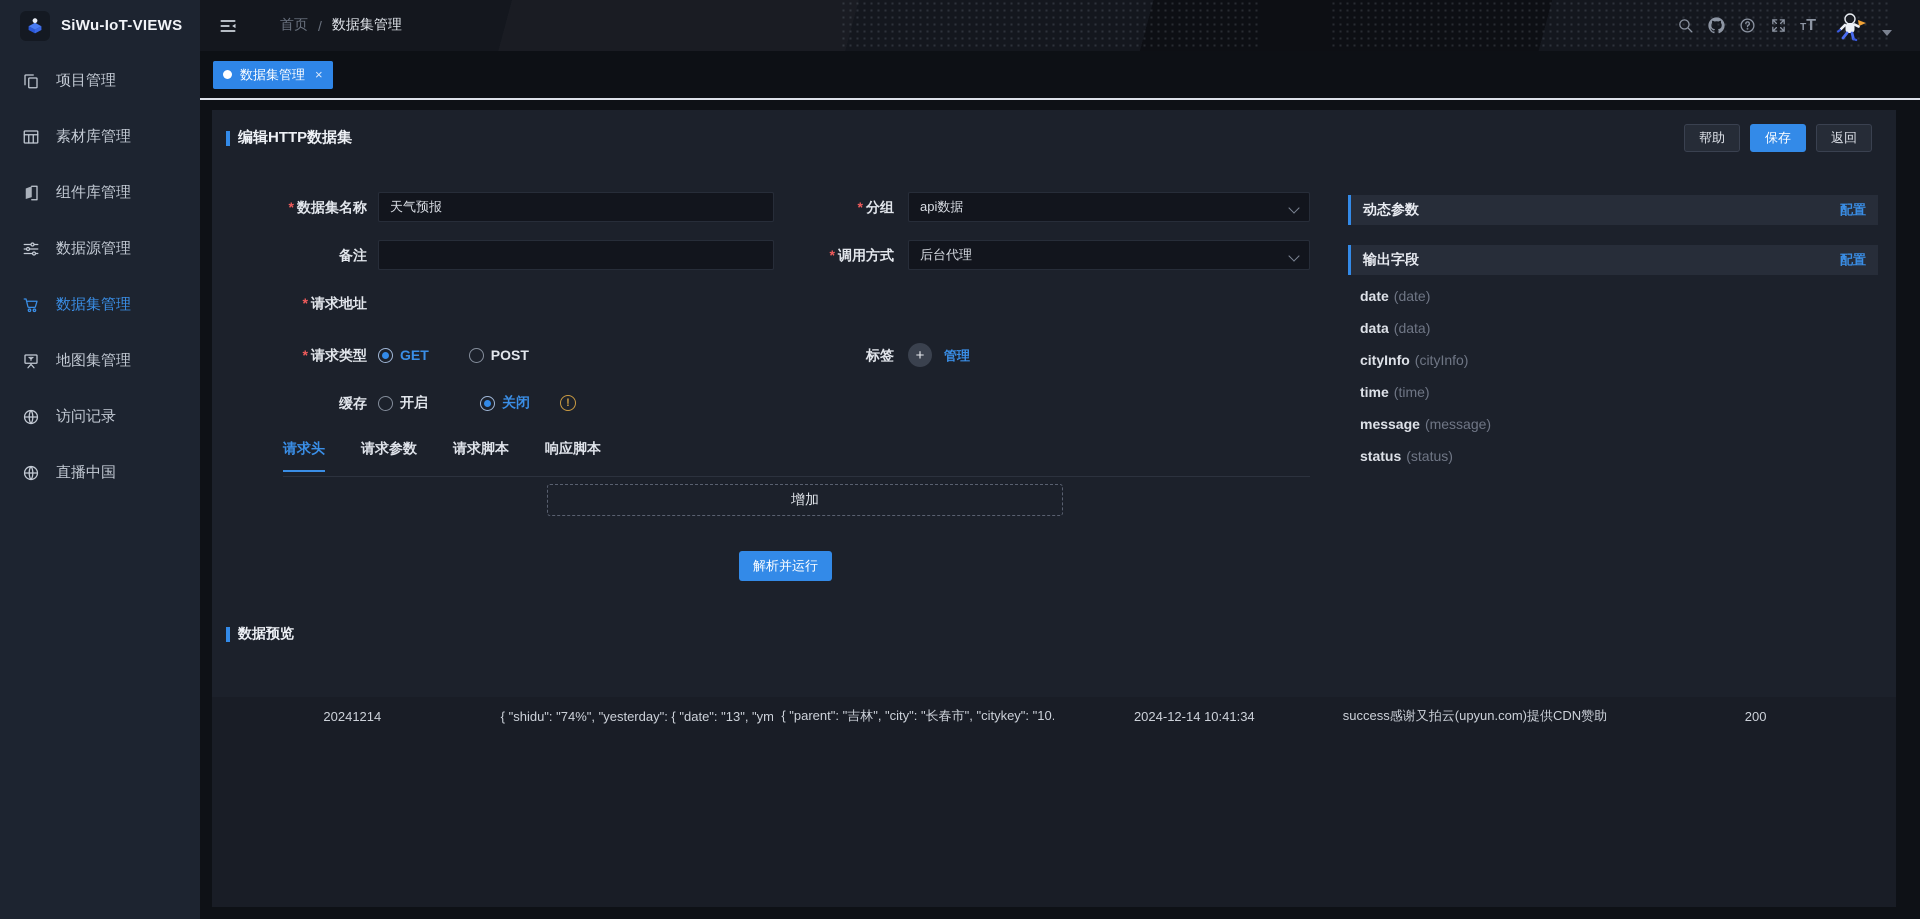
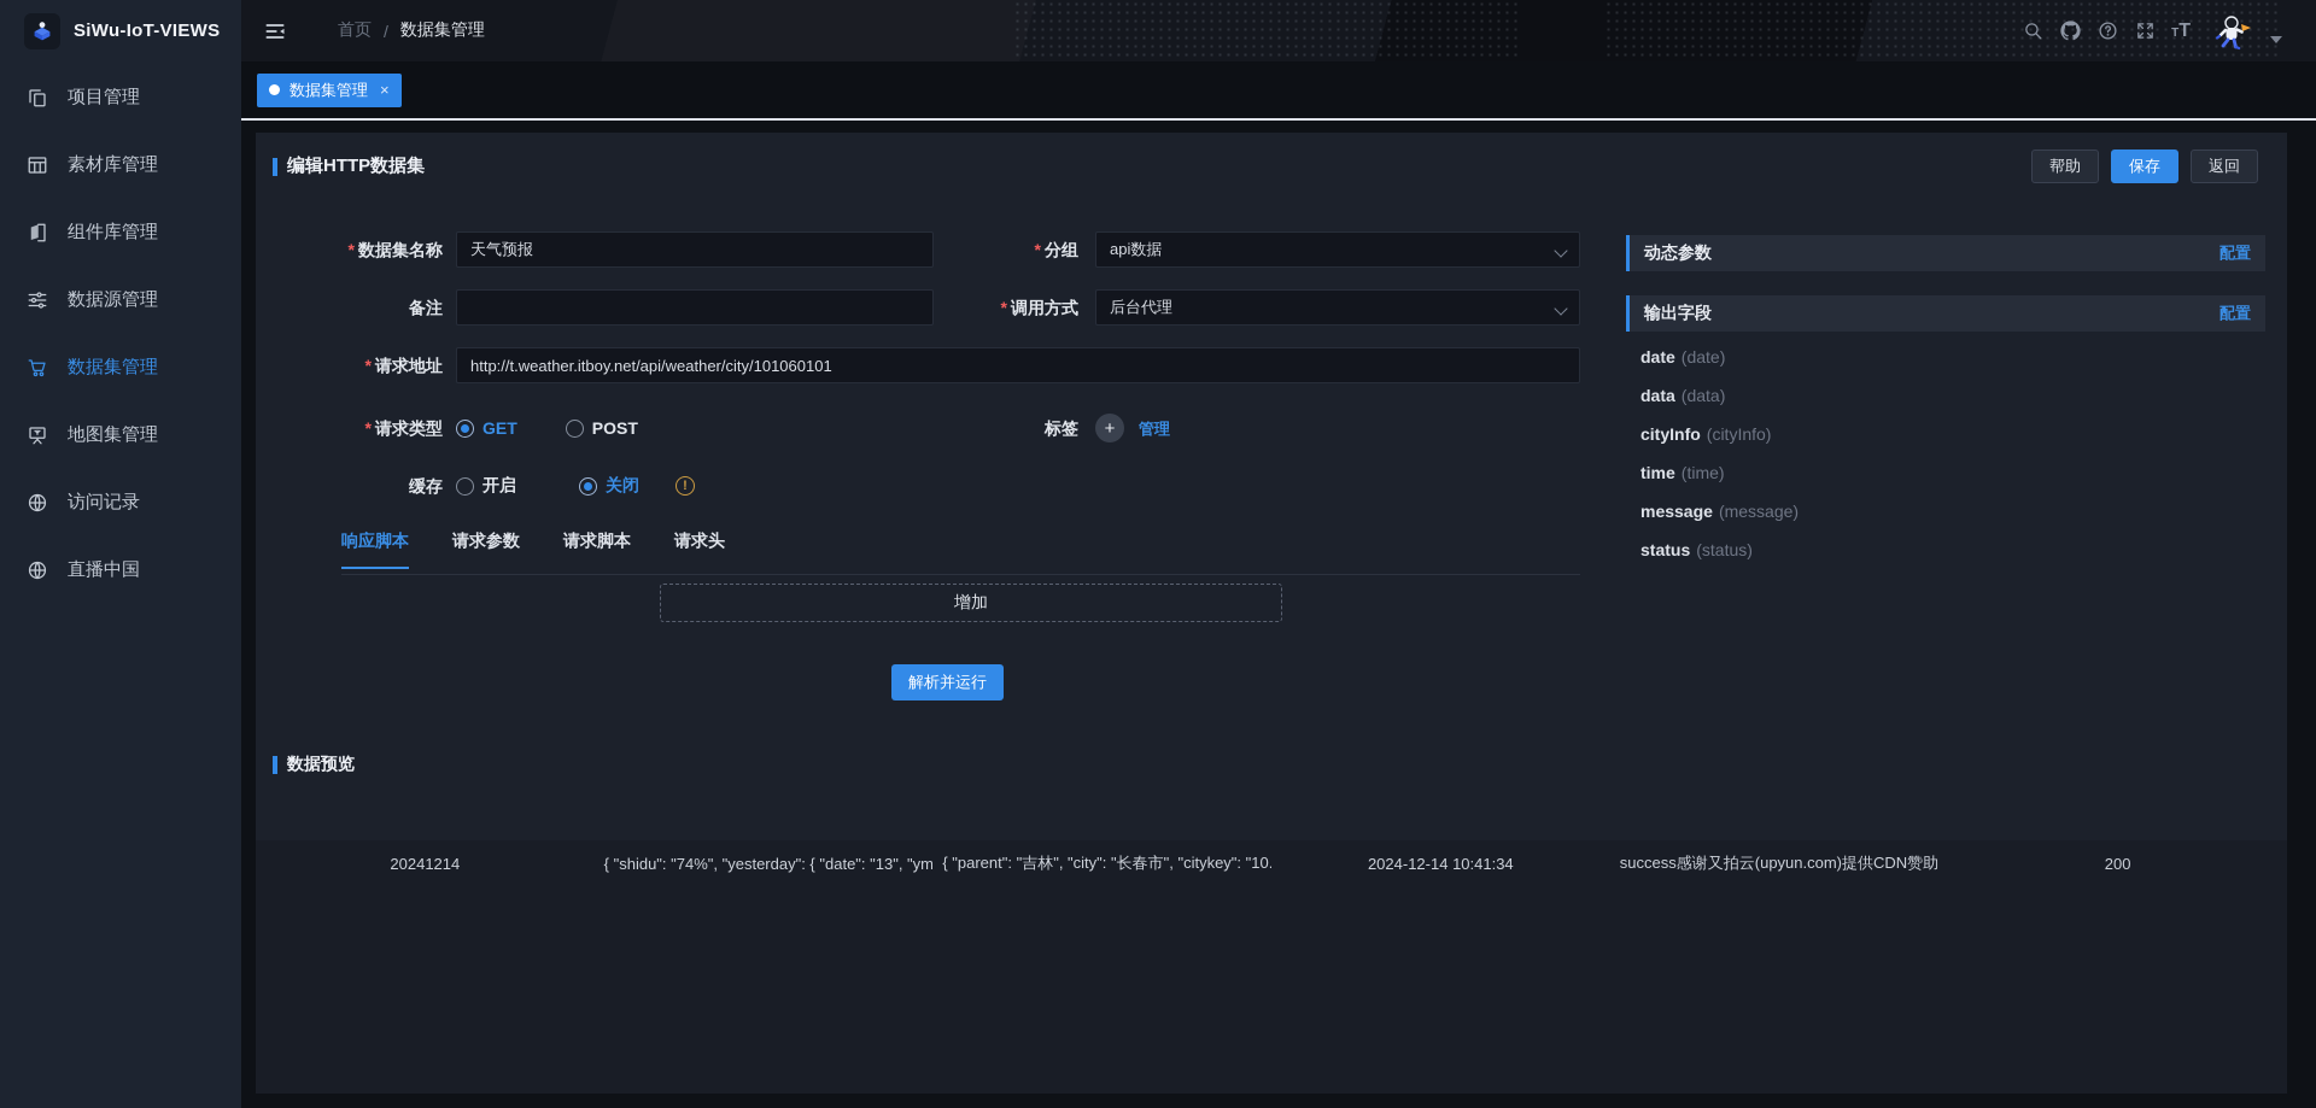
  SiWu-IoT-VIEWS
  项目管理
  素材库管理
  组件库管理
  数据源管理
  数据集管理
  地图集管理
  访问记录
  直播中国
  首页
  /
  数据集管理
  T
  T
  数据集管理
  ×
  编辑HTTP数据集
  帮助
  保存
  返回
  * 数据集名称
  天气预报
  * 分组
  api数据
  备注
  * 调用方式
  后台代理
  * 请求地址
+ http://t.weather.itboy.net/api/weather/city/101060101
  * 请求类型
  GET
  POST
  标签
  +
  管理
  缓存
  开启
  关闭
  !
- 请求头
+ 响应脚本
  请求参数
  请求脚本
- 响应脚本
+ 请求头
  增加
  解析并运行
  动态参数
  配置
  输出字段
  配置
  date (date)
  data (data)
  cityInfo (cityInfo)
  time (time)
  message (message)
  status (status)
  数据预览
  20241214
  { "shidu": "74%", "yesterday": { "date": "13", "ym
  { "parent": "吉林", "city": "长春市", "citykey": "10.
  2024-12-14 10:41:34
  success感谢又拍云(upyun.com)提供CDN赞助
  200
